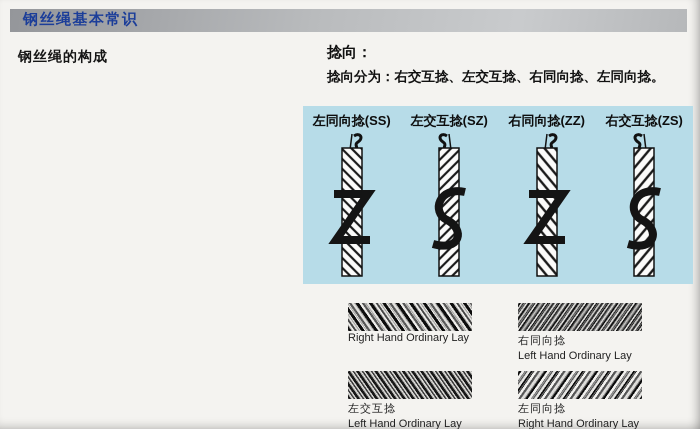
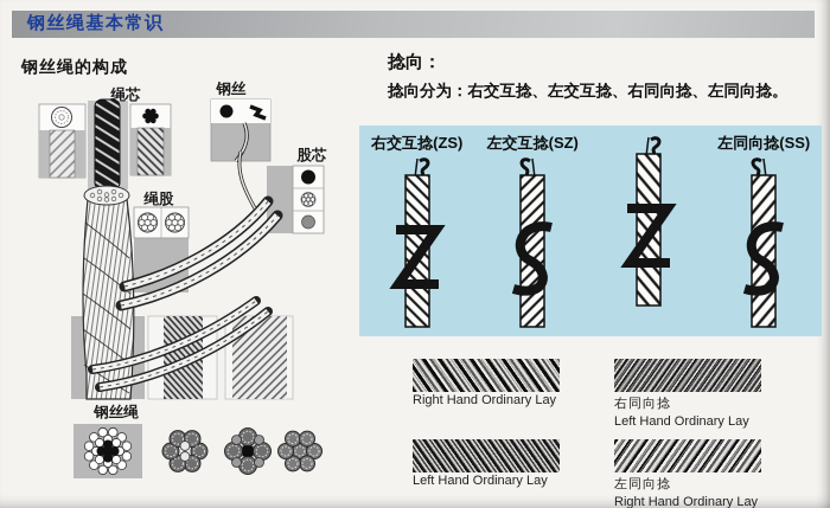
  钢丝绳基本常识
  钢丝绳的构成
+ 绳芯
+ 钢丝
+ 股芯
+ 绳股
+ 钢丝绳
  捻向：
  捻向分为：右交互捻、左交互捻、右同向捻、左同向捻。
- 左同向捻(SS)
+ 右交互捻(ZS)
  左交互捻(SZ)
- 右同向捻(ZZ)
- 右交互捻(ZS)
+ 左同向捻(SS)
  Right Hand Ordinary Lay
  右同向捻
  Left Hand Ordinary Lay
- 左交互捻
  Left Hand Ordinary Lay
  左同向捻
  Right Hand Ordinary Lay
